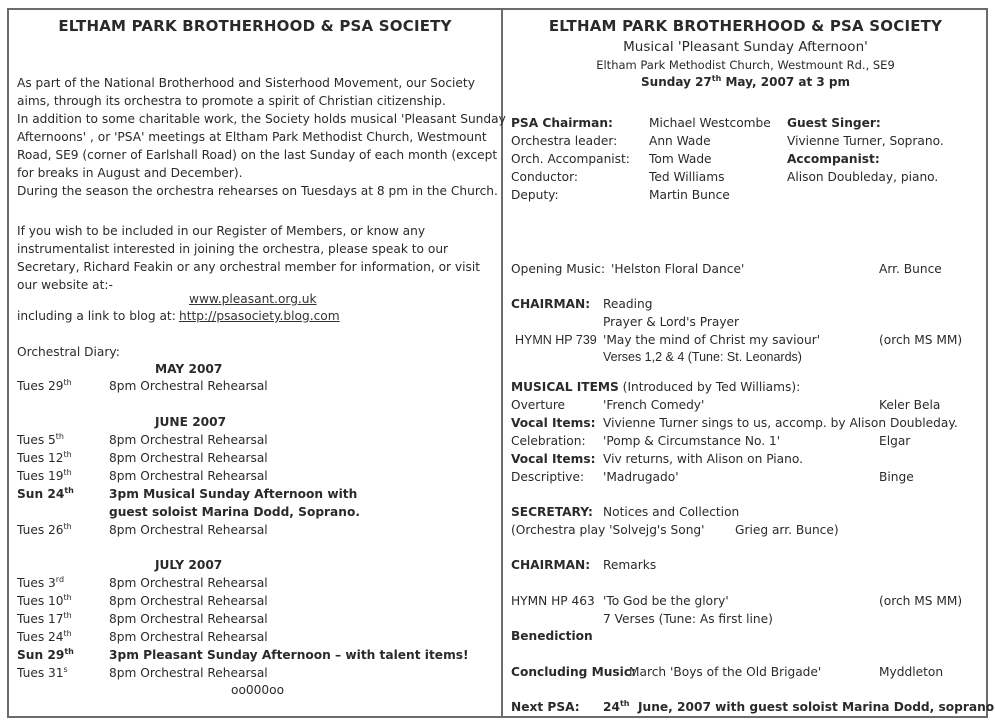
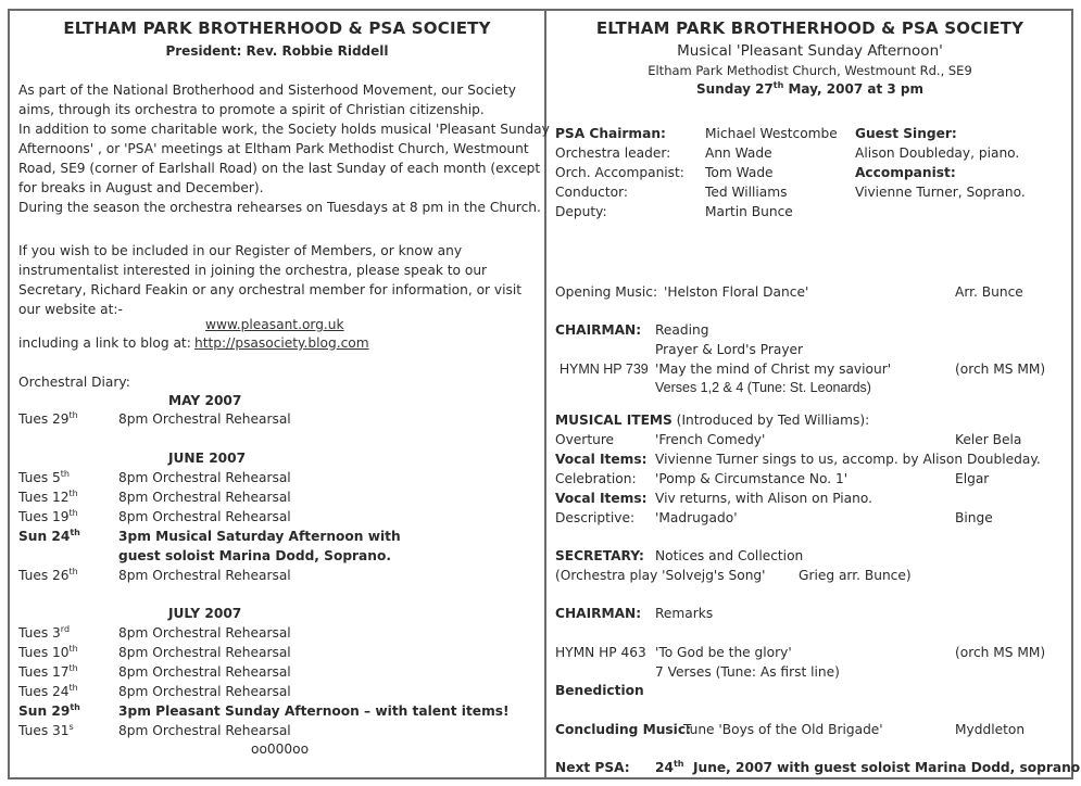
  ELTHAM PARK BROTHERHOOD & PSA SOCIETY
+ President: Rev. Robbie Riddell
  As part of the National Brotherhood and Sisterhood Movement, our Society
  aims, through its orchestra to promote a spirit of Christian citizenship.
  In addition to some charitable work, the Society holds musical 'Pleasant Sunday
  Afternoons' , or 'PSA' meetings at Eltham Park Methodist Church, Westmount
  Road, SE9 (corner of Earlshall Road) on the last Sunday of each month (except
  for breaks in August and December).
  During the season the orchestra rehearses on Tuesdays at 8 pm in the Church.
  If you wish to be included in our Register of Members, or know any
  instrumentalist interested in joining the orchestra, please speak to our
  Secretary, Richard Feakin or any orchestral member for information, or visit
  our website at:-
  www.pleasant.org.uk
  including a link to blog at:
  http://psasociety.blog.com
  Orchestral Diary:
  MAY 2007
  Tues 29th
  8pm Orchestral Rehearsal
  JUNE 2007
  Tues 5th
  8pm Orchestral Rehearsal
  Tues 12th
  8pm Orchestral Rehearsal
  Tues 19th
  8pm Orchestral Rehearsal
  Sun 24th
- 3pm Musical Sunday Afternoon with
+ 3pm Musical Saturday Afternoon with
  guest soloist Marina Dodd, Soprano.
  Tues 26th
  8pm Orchestral Rehearsal
  JULY 2007
  Tues 3rd
  8pm Orchestral Rehearsal
  Tues 10th
  8pm Orchestral Rehearsal
  Tues 17th
  8pm Orchestral Rehearsal
  Tues 24th
  8pm Orchestral Rehearsal
  Sun 29th
  3pm Pleasant Sunday Afternoon – with talent items!
  Tues 31s
  8pm Orchestral Rehearsal
  oo000oo
  ELTHAM PARK BROTHERHOOD & PSA SOCIETY
  Musical 'Pleasant Sunday Afternoon'
  Eltham Park Methodist Church, Westmount Rd., SE9
  Sunday 27th May, 2007 at 3 pm
  PSA Chairman:
  Michael Westcombe
  Orchestra leader:
  Ann Wade
  Orch. Accompanist:
  Tom Wade
  Conductor:
  Ted Williams
  Deputy:
  Martin Bunce
  Guest Singer:
- Vivienne Turner, Soprano.
+ Alison Doubleday, piano.
  Accompanist:
- Alison Doubleday, piano.
+ Vivienne Turner, Soprano.
  Opening Music:
  'Helston Floral Dance'
  Arr. Bunce
  CHAIRMAN:
  Reading
  Prayer & Lord's Prayer
  HYMN HP 739
  'May the mind of Christ my saviour'
  (orch MS MM)
  Verses 1,2 & 4 (Tune: St. Leonards)
  MUSICAL ITEMS (Introduced by Ted Williams):
  Overture
  'French Comedy'
  Keler Bela
  Vocal Items:
  Vivienne Turner sings to us, accomp. by Alison Doubleday.
  Celebration:
  'Pomp & Circumstance No. 1'
  Elgar
  Vocal Items:
  Viv returns, with Alison on Piano.
  Descriptive:
  'Madrugado'
  Binge
  SECRETARY:
  Notices and Collection
  (Orchestra play 'Solvejg's Song'
  Grieg arr. Bunce)
  CHAIRMAN:
  Remarks
  HYMN HP 463
  'To God be the glory'
  (orch MS MM)
  7 Verses (Tune: As first line)
  Benediction
  Concluding Music:
- March 'Boys of the Old Brigade'
+ Tune 'Boys of the Old Brigade'
  Myddleton
  Next PSA:
  24th June, 2007 with guest soloist Marina Dodd, soprano
